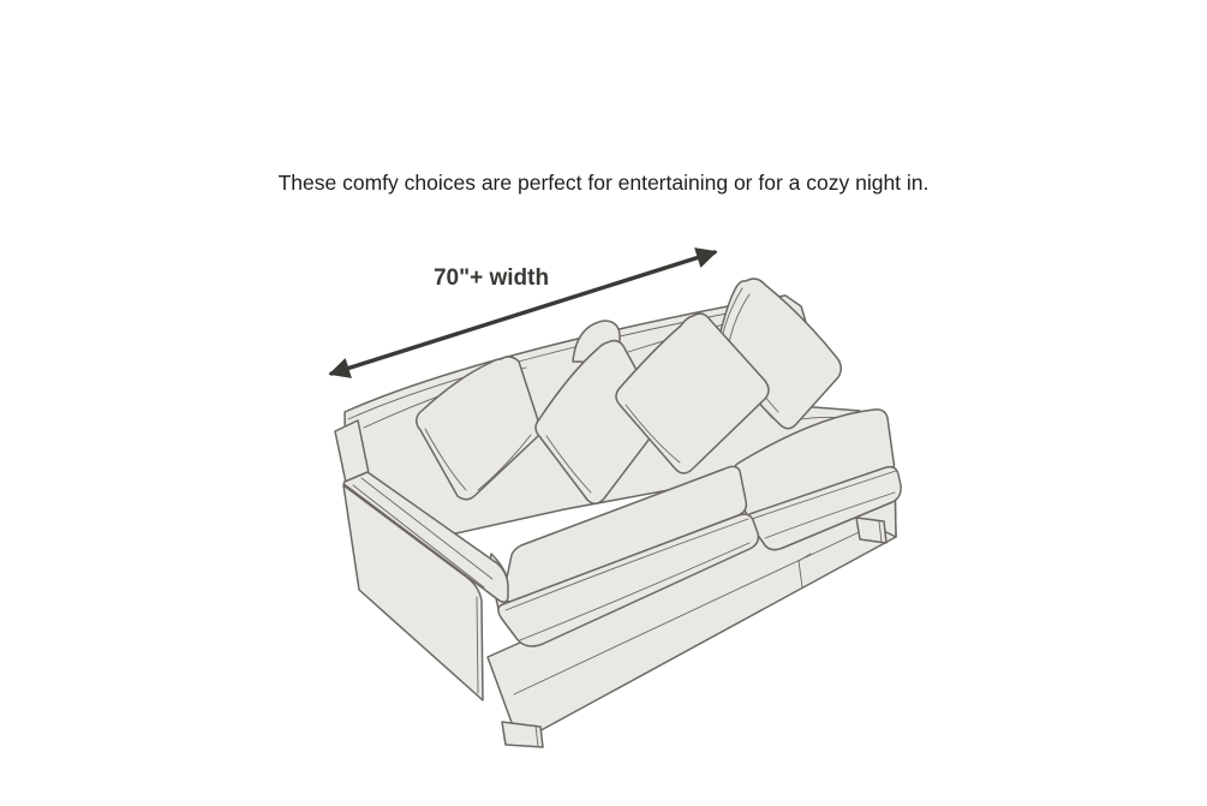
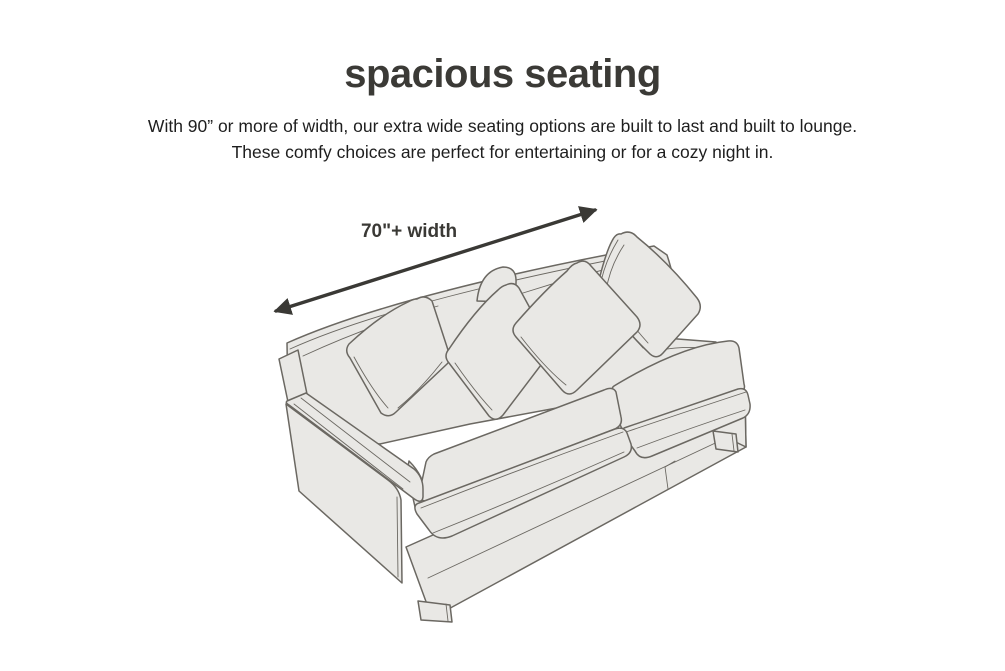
+ spacious seating
+ With 90” or more of width, our extra wide seating options are built to last and built to lounge.
  These comfy choices are perfect for entertaining or for a cozy night in.
  70"+ width
